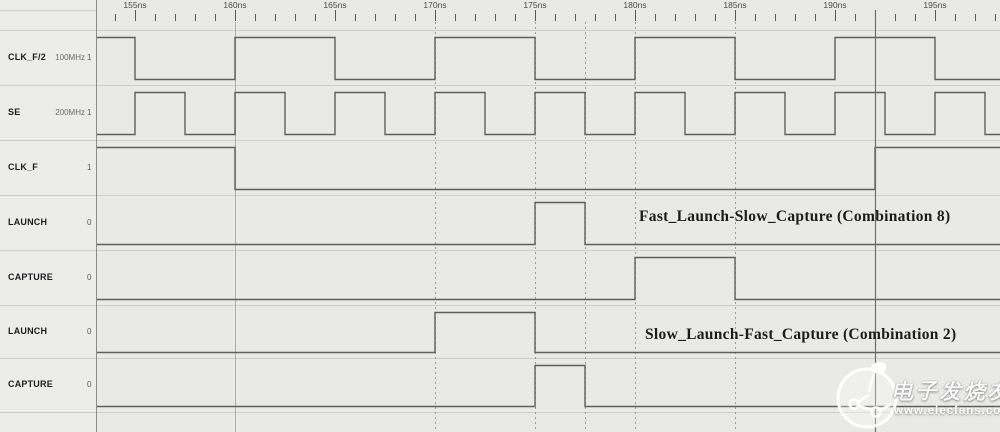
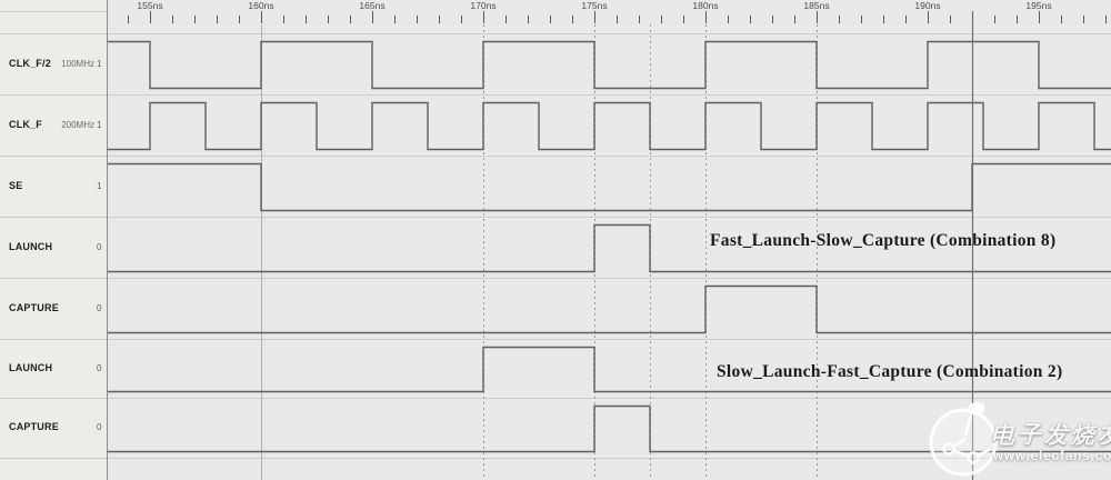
  CLK_F/2
  100MHz
  1
- SE
+ CLK_F
  200MHz
  1
- CLK_F
+ SE
  1
  LAUNCH
  0
  CAPTURE
  0
  LAUNCH
  0
  CAPTURE
  0
  155ns
  160ns
  165ns
  170ns
  175ns
  180ns
  185ns
  190ns
  195ns
  Fast_Launch-Slow_Capture (Combination 8)
  Slow_Launch-Fast_Capture (Combination 2)
  电子发烧
  www.elecfans.co
